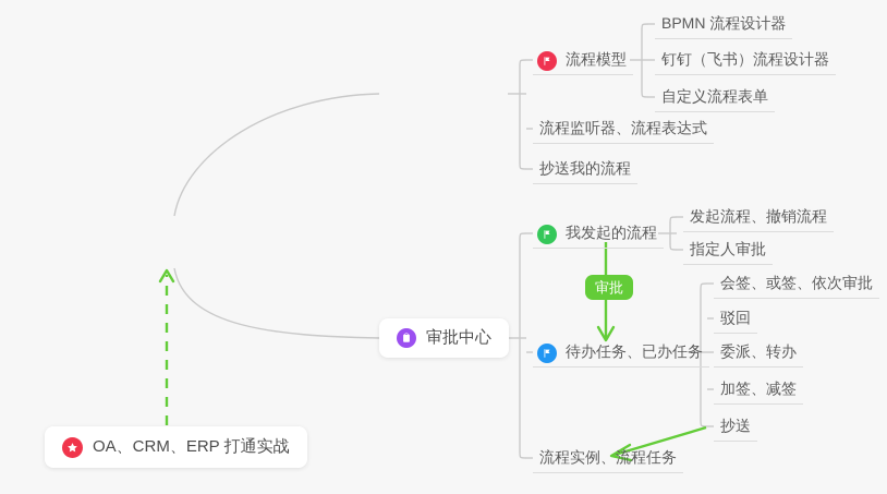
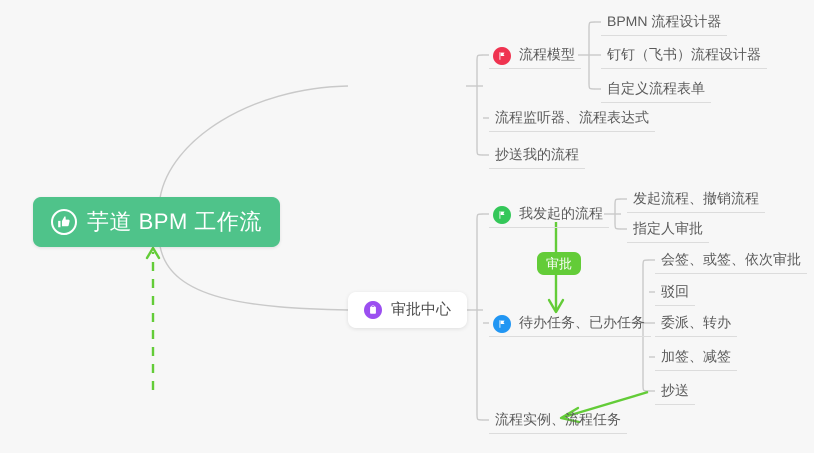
+ 芋道 BPM 工作流
  流程模型
  BPMN 流程设计器
  钉钉（飞书）流程设计器
  自定义流程表单
  流程监听器、流程表达式
  抄送我的流程
  审批中心
  我发起的流程
  发起流程、撤销流程
  指定人审批
  待办任务、已办任务
  会签、或签、依次审批
  驳回
  委派、转办
  加签、减签
  抄送
  流程实例、流程任务
  审批
- OA、CRM、ERP 打通实战
